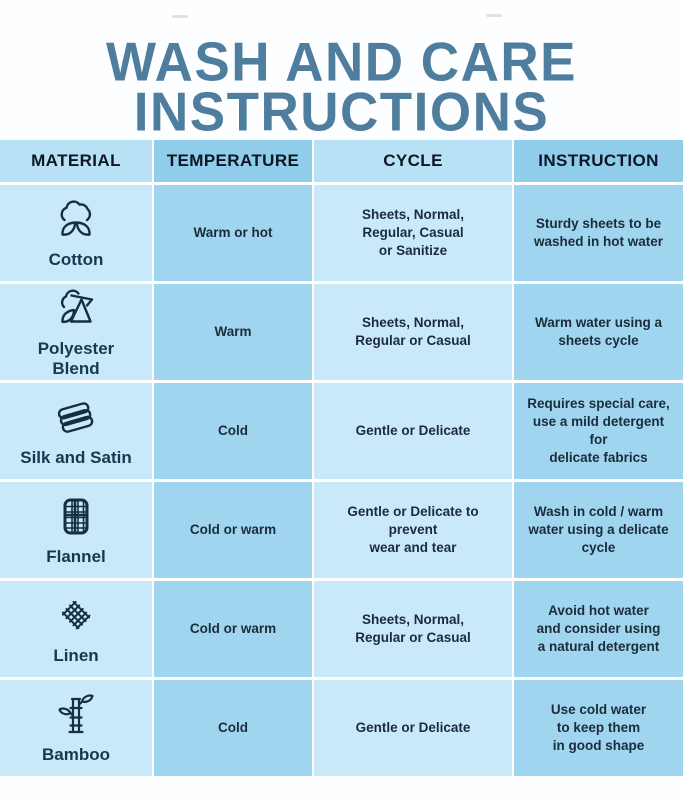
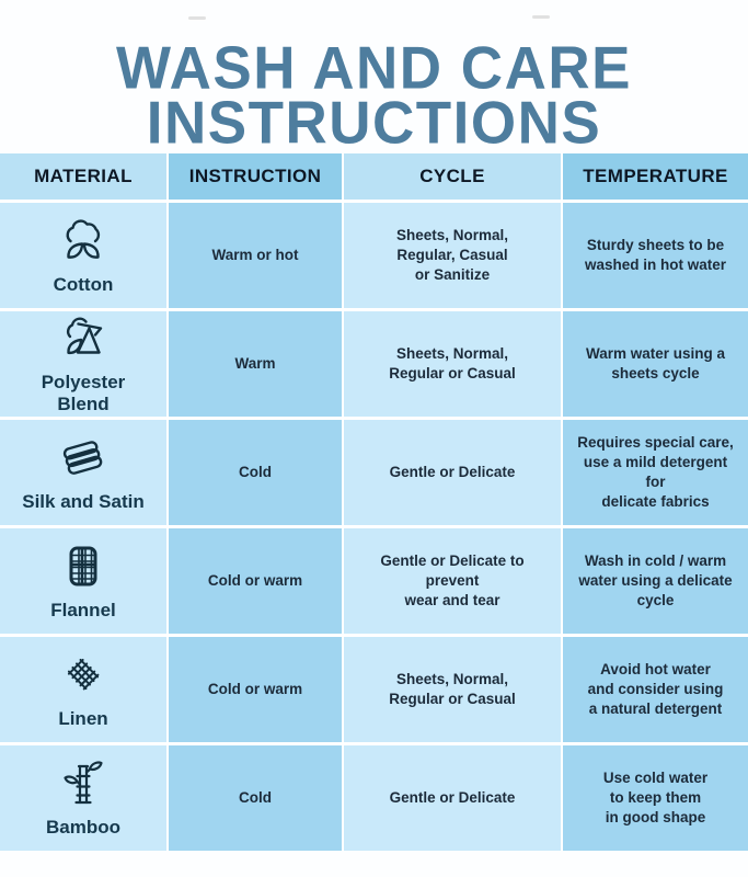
  WASH AND CARE
  INSTRUCTIONS
  MATERIAL
- TEMPERATURE
+ INSTRUCTION
  CYCLE
- INSTRUCTION
+ TEMPERATURE
  Cotton
  Warm or hot
  Sheets, Normal,
  Regular, Casual
  or Sanitize
  Sturdy sheets to be
  washed in hot water
  Polyester
  Blend
  Warm
  Sheets, Normal,
  Regular or Casual
  Warm water using a
  sheets cycle
  Silk and Satin
  Cold
  Gentle or Delicate
  Requires special care,
  use a mild detergent for
  delicate fabrics
  Flannel
  Cold or warm
  Gentle or Delicate to prevent
  wear and tear
  Wash in cold / warm
  water using a delicate
  cycle
  Linen
  Cold or warm
  Sheets, Normal,
  Regular or Casual
  Avoid hot water
  and consider using
  a natural detergent
  Bamboo
  Cold
  Gentle or Delicate
  Use cold water
  to keep them
  in good shape
